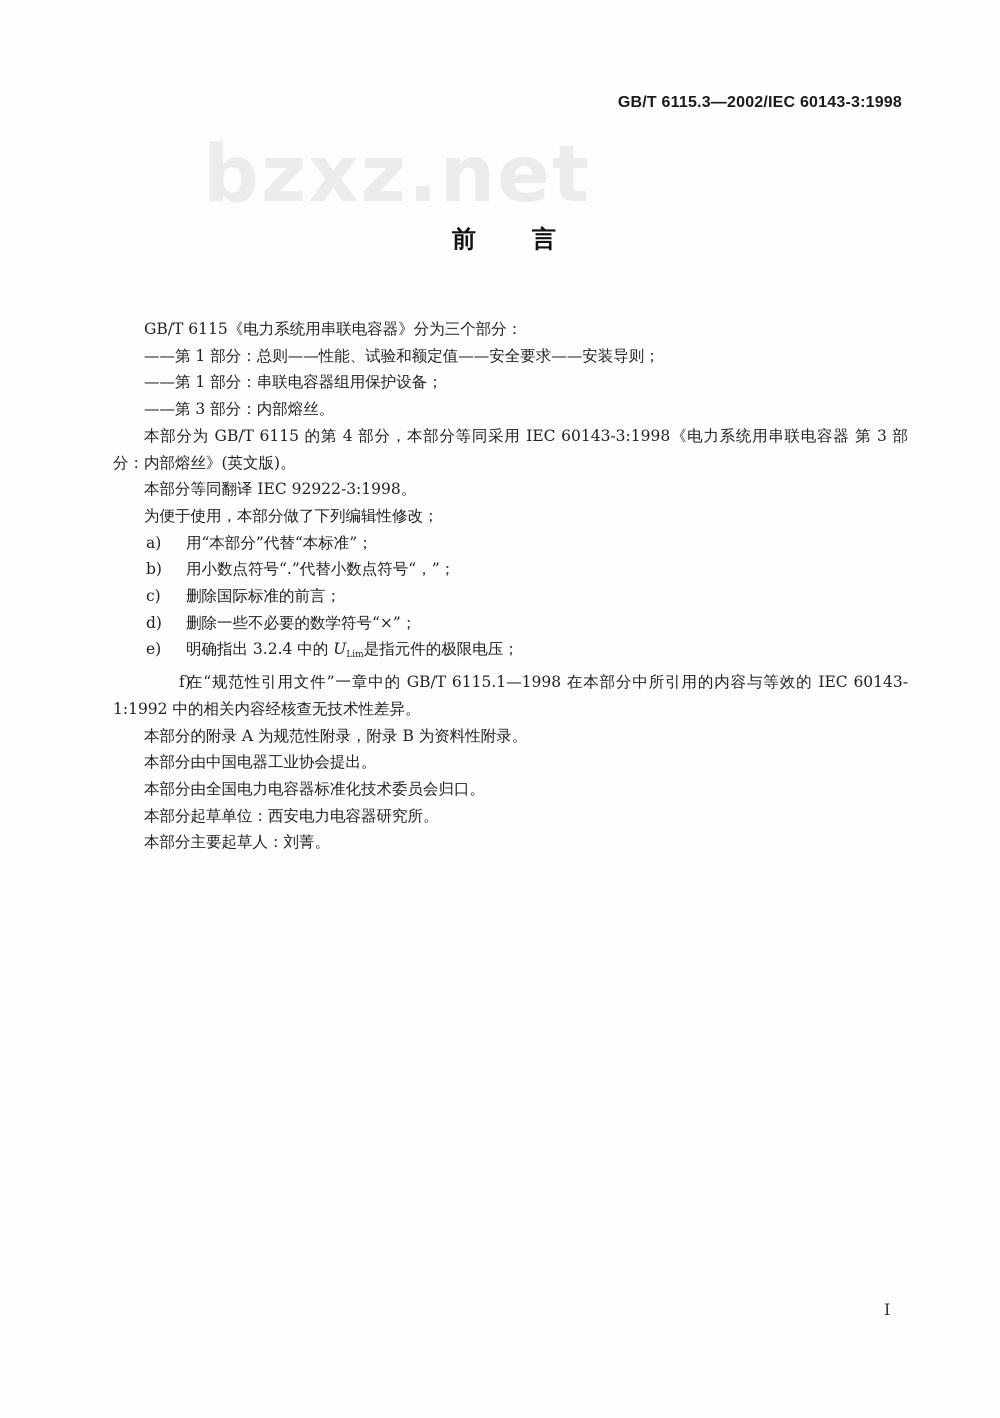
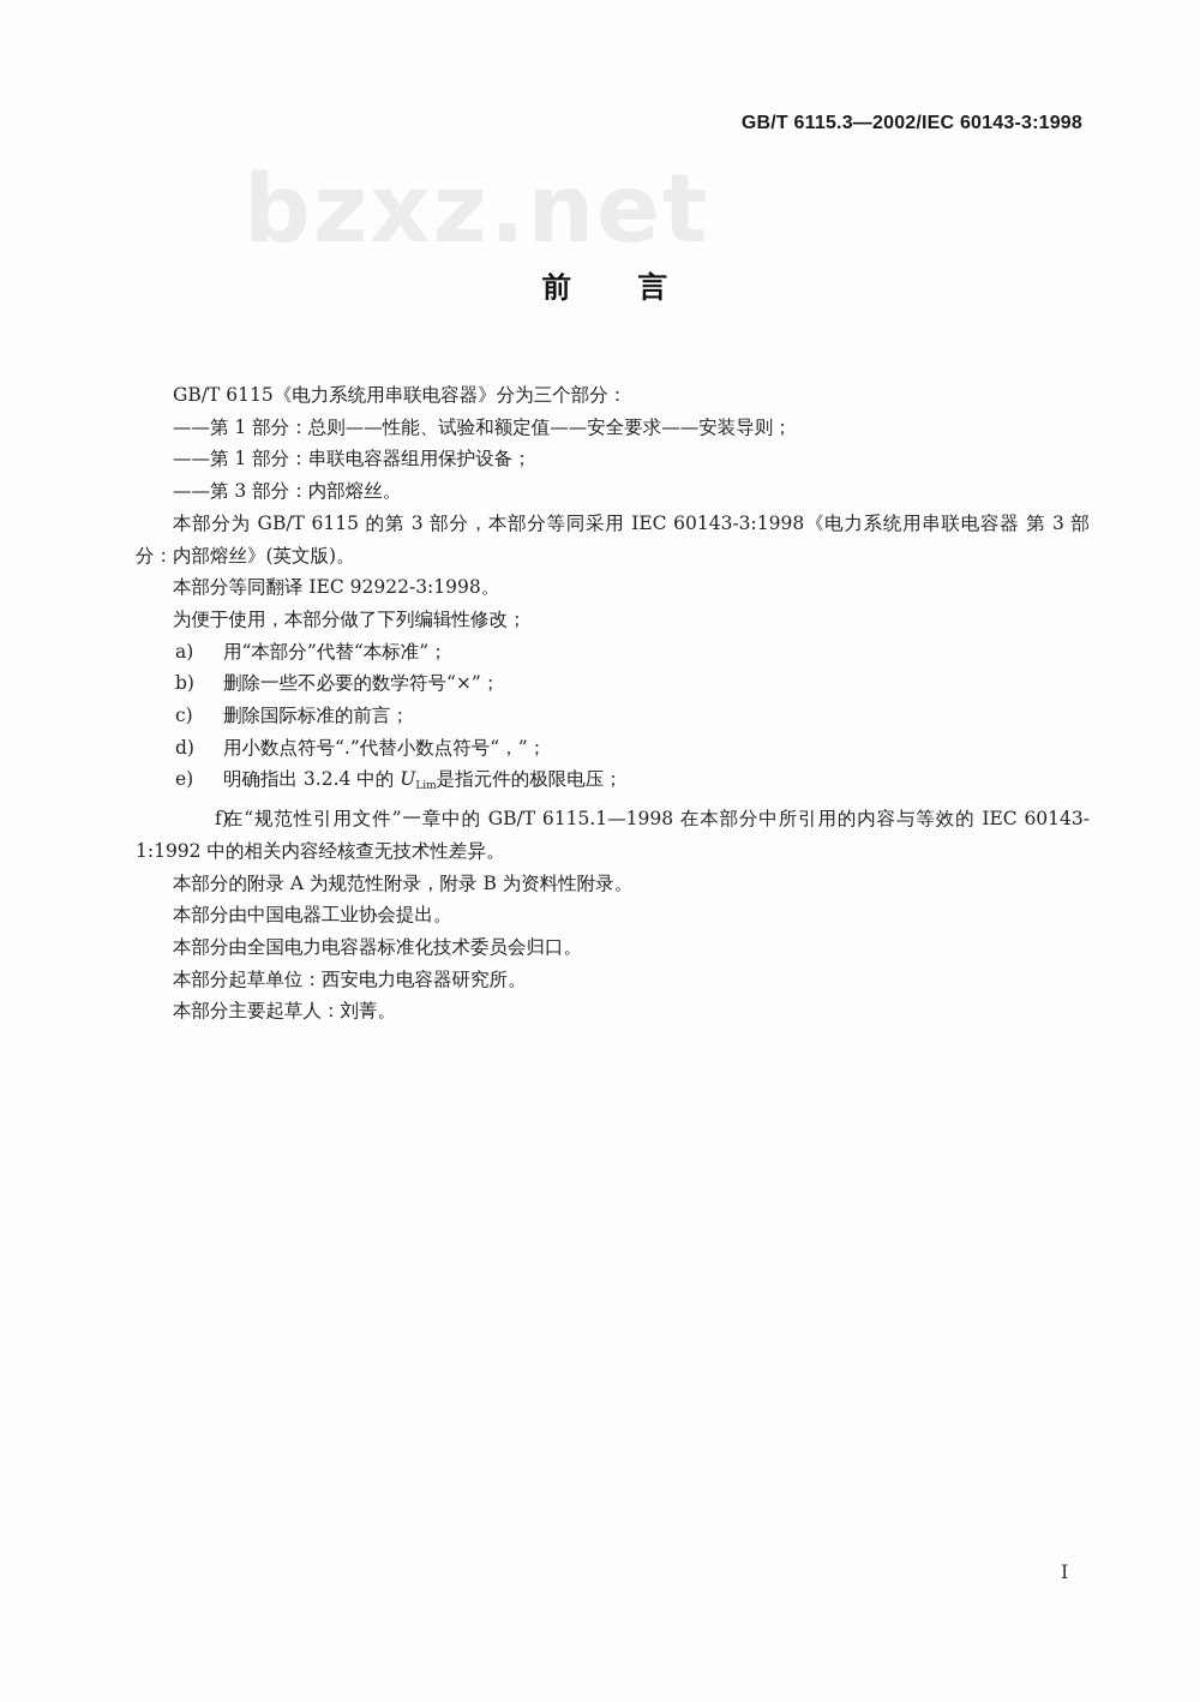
  GB/T 6115.3—2002/IEC 60143-3:1998
  前言
  GB/T 6115《电力系统用串联电容器》分为三个部分：
  ——第 1 部分：总则——性能、试验和额定值——安全要求——安装导则；
  ——第 1 部分：串联电容器组用保护设备；
  ——第 3 部分：内部熔丝。
- 本部分为 GB/T 6115 的第 4 部分，本部分等同采用 IEC 60143-3:1998《电力系统用串联电容器 第 3 部分：内部熔丝》(英文版)。
+ 本部分为 GB/T 6115 的第 3 部分，本部分等同采用 IEC 60143-3:1998《电力系统用串联电容器 第 3 部分：内部熔丝》(英文版)。
  本部分等同翻译 IEC 92922-3:1998。
  为便于使用，本部分做了下列编辑性修改；
  a) 用“本部分”代替“本标准”；
- b) 用小数点符号“.”代替小数点符号“，”；
+ b) 删除一些不必要的数学符号“×”；
  c) 删除国际标准的前言；
- d) 删除一些不必要的数学符号“×”；
+ d) 用小数点符号“.”代替小数点符号“，”；
  e) 明确指出 3.2.4 中的 ULim是指元件的极限电压；
  f)在“规范性引用文件”一章中的 GB/T 6115.1—1998 在本部分中所引用的内容与等效的 IEC 60143-1:1992 中的相关内容经核查无技术性差异。
  本部分的附录 A 为规范性附录，附录 B 为资料性附录。
  本部分由中国电器工业协会提出。
  本部分由全国电力电容器标准化技术委员会归口。
  本部分起草单位：西安电力电容器研究所。
  本部分主要起草人：刘菁。
  I
